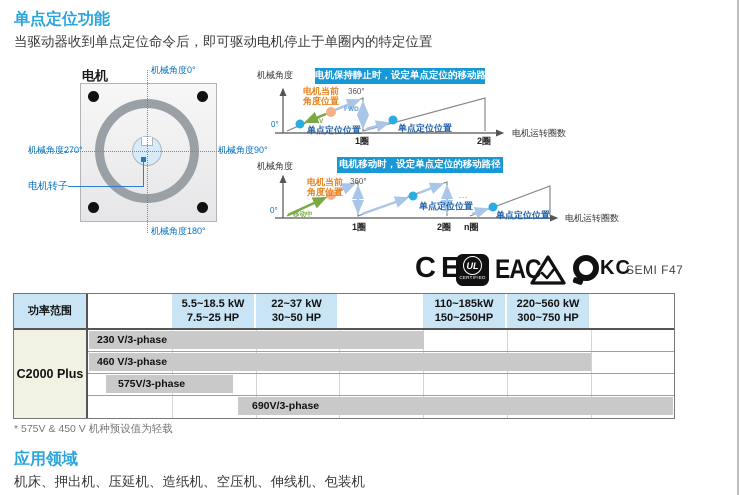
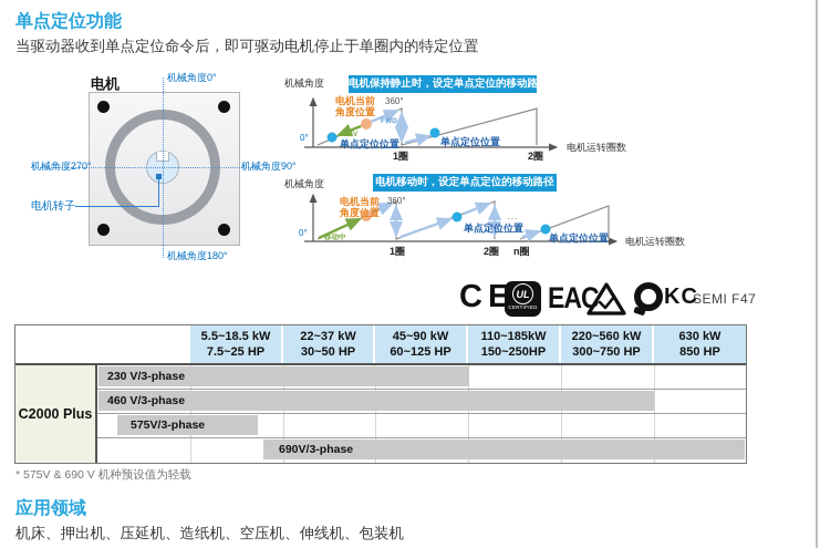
  单点定位功能
  当驱动器收到单点定位命令后，即可驱动电机停止于单圈内的特定位置
  电机
  机械角度0°
  机械角度90°
  机械角度180°
  机械角度270°
  电机转子
  机械角度
  电机保持静止时，设定单点定位的移动路径
  电机当前角度位置
  360°
  0°
  单点定位位置
  单点定位位置
  1圈
  2圈
  电机运转圈数
  机械角度
  电机移动时，设定单点定位的移动路径
  电机当前角度位置
  360°
  0°
  单点定位位置
  单点定位位置
  …
  1圈
  2圈
  n圈
  电机运转圈数
  CE
  UL
  EAC
  KC
  SEMI F47
- 功率范围
  5.5~18.5 kW
  7.5~25 HP
  22~37 kW
  30~50 HP
+ 45~90 kW
+ 60~125 HP
  110~185kW
  150~250HP
  220~560 kW
  300~750 HP
+ 630 kW
+ 850 HP
  C2000 Plus
  230 V/3-phase
  460 V/3-phase
  575V/3-phase
  690V/3-phase
- * 575V & 450 V 机种预设值为轻载
+ * 575V & 690 V 机种预设值为轻载
  应用领域
  机床、押出机、压延机、造纸机、空压机、伸线机、包装机
